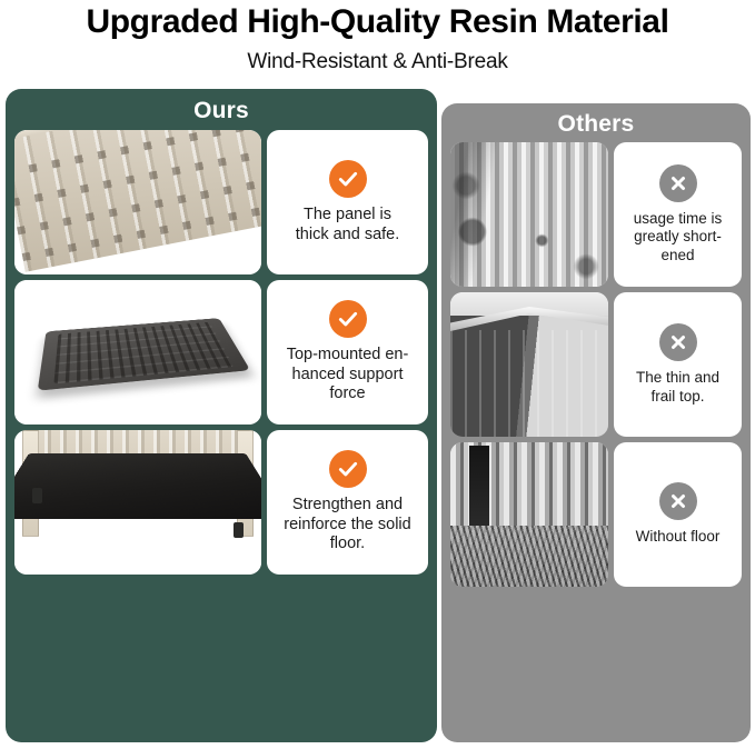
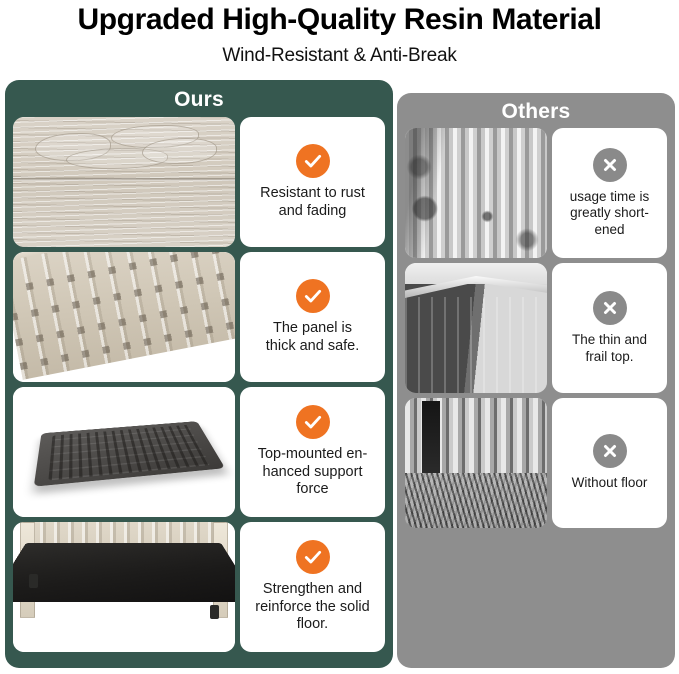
  Upgraded High-Quality Resin Material
  Wind-Resistant & Anti-Break
  Ours
+ Resistant to rust
+ and fading
  The panel is
  thick and safe.
  Top-mounted en-
  hanced support
  force
  Strengthen and
  reinforce the solid
  floor.
  Others
  usage time is
  greatly short-
  ened
  The thin and
  frail top.
  Without floor
